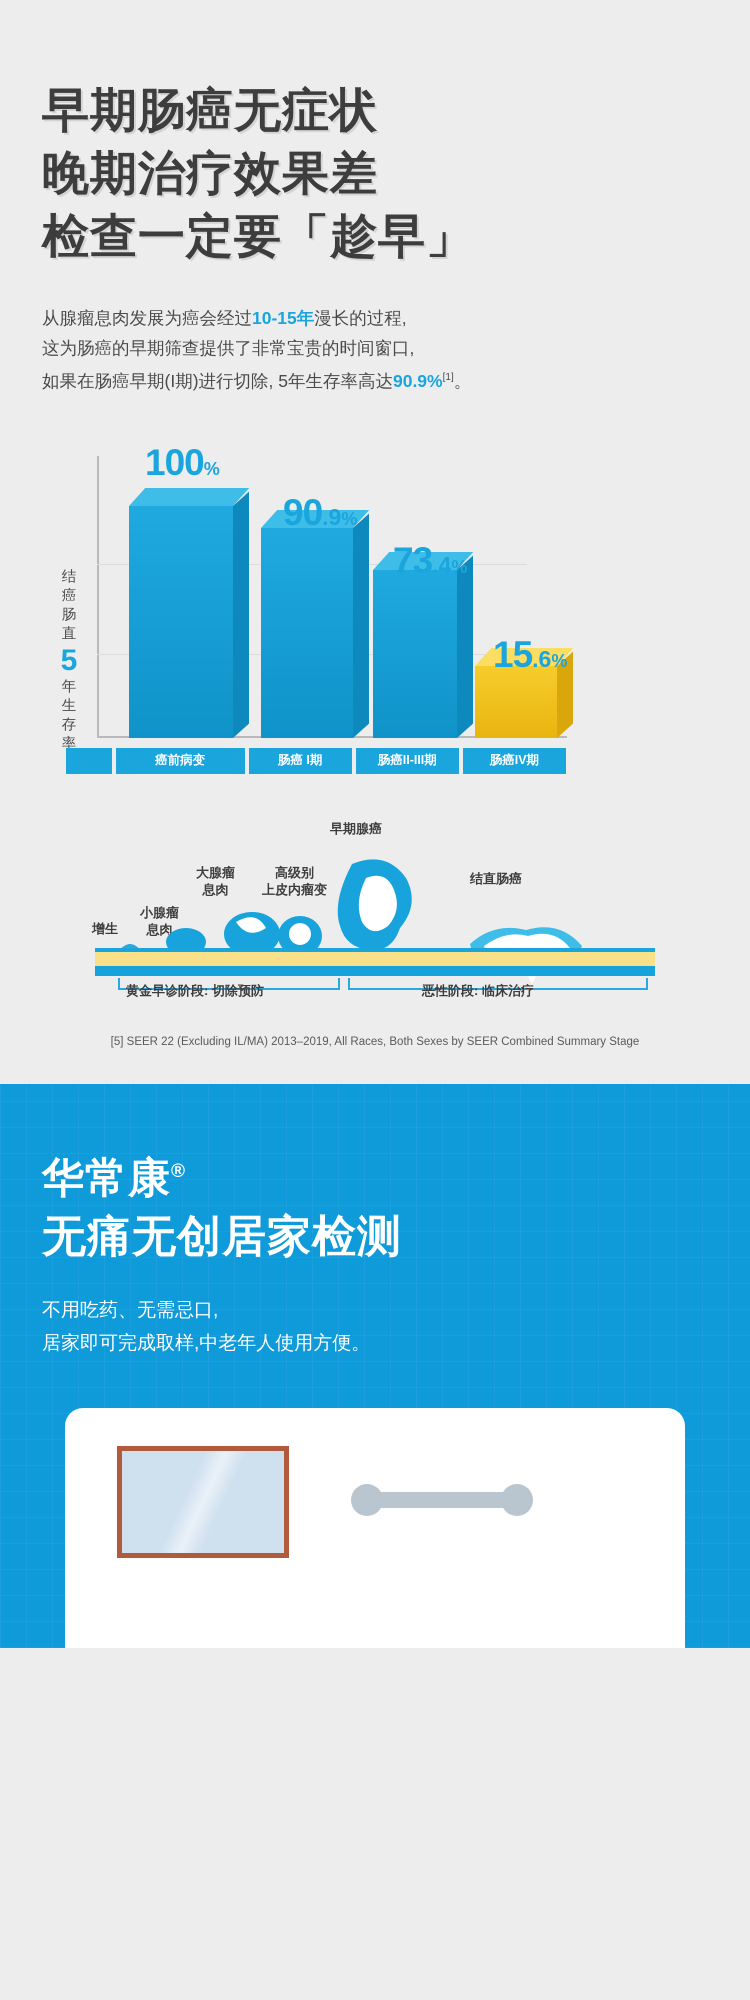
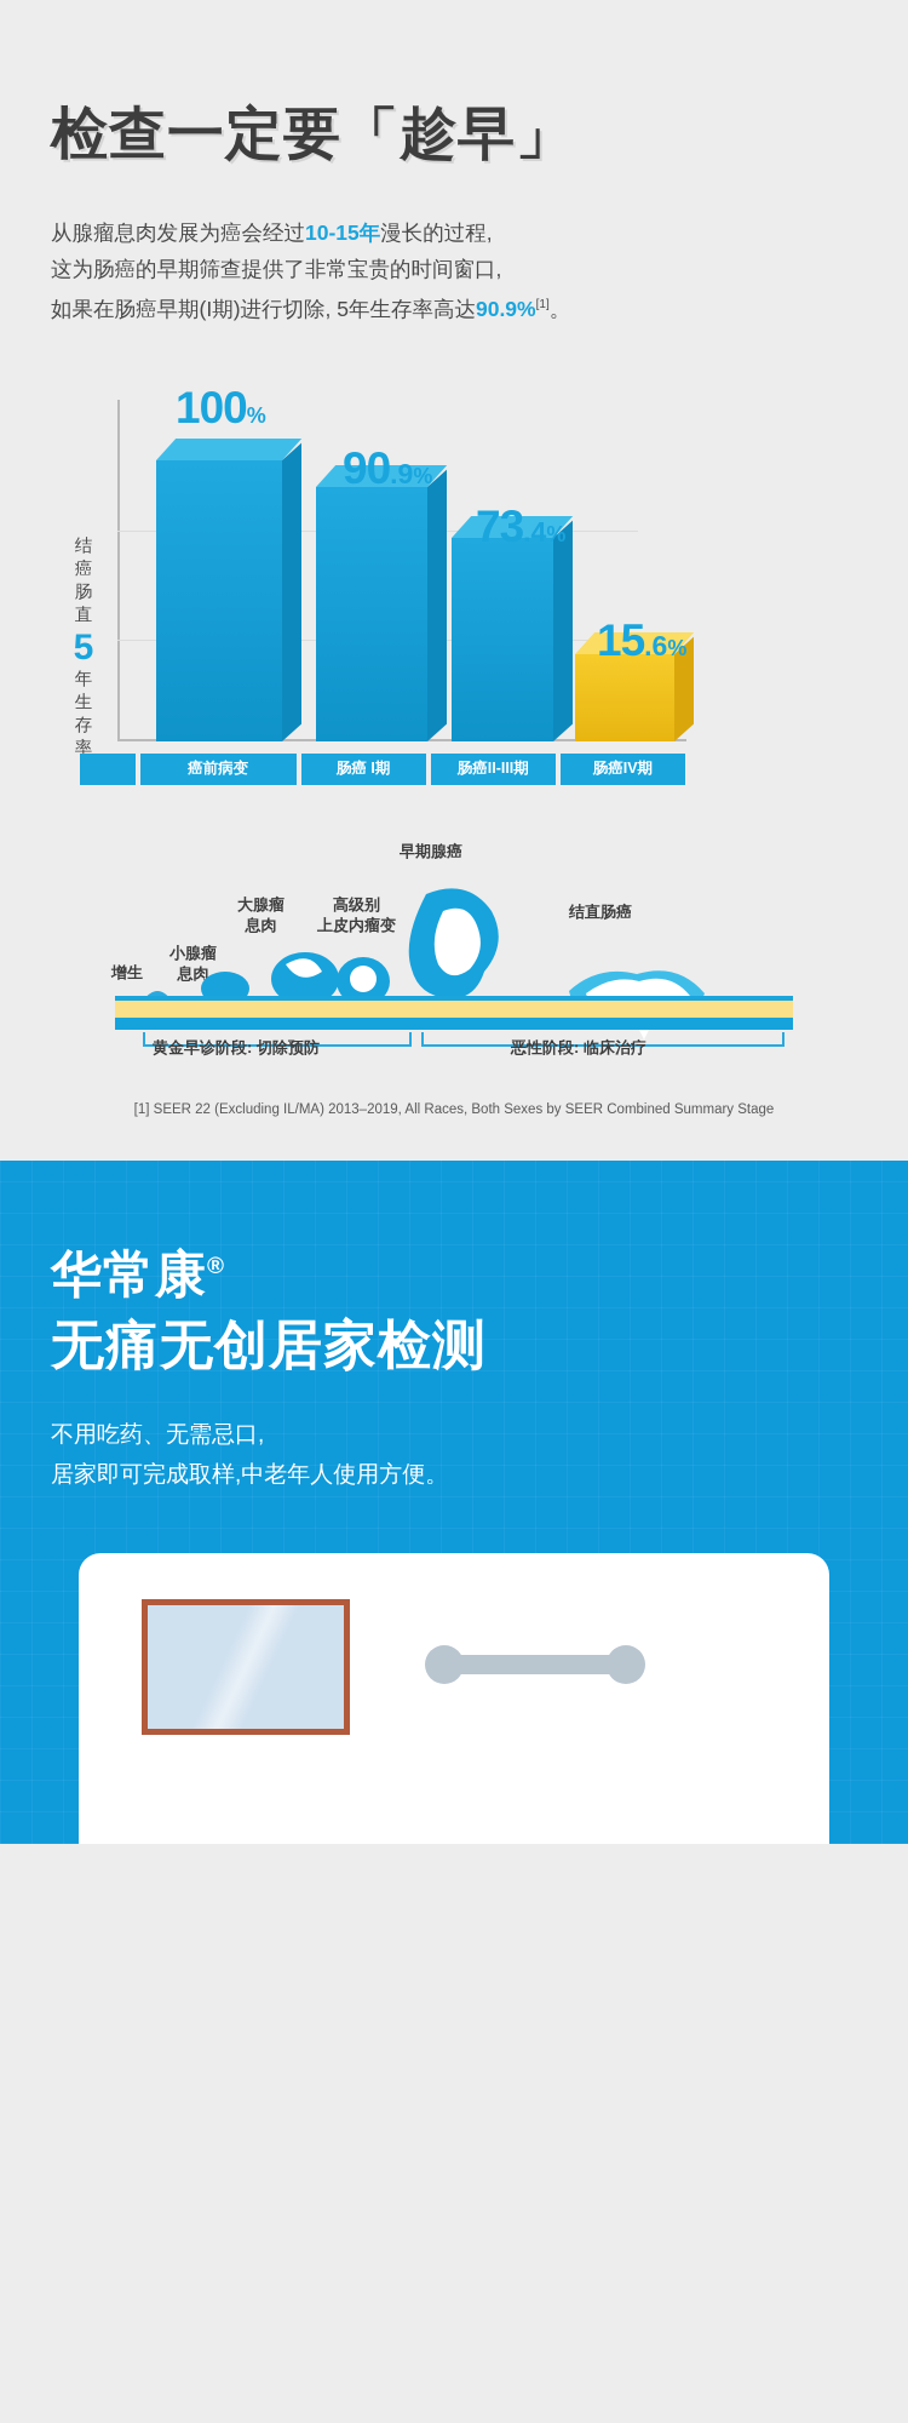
- 早期肠癌无症状
- 晚期治疗效果差
  检查一定要「趁早」
  从腺瘤息肉发展为癌会经过10-15年漫长的过程,
  这为肠癌的早期筛查提供了非常宝贵的时间窗口,
  如果在肠癌早期(I期)进行切除, 5年生存率高达90.9%[1]。
  结
  癌
  肠
  直
  5
  年
  生
  存
  率
  100%
  90.9%
  73.4%
  15.6%
  癌前病变
  肠癌 I期
  肠癌II-III期
  肠癌IV期
  增生
  小腺瘤
  息肉
  大腺瘤
  息肉
  高级别
  上皮内瘤变
  早期腺癌
  结直肠癌
  黄金早诊阶段: 切除预防
  恶性阶段: 临床治疗
- [5] SEER 22 (Excluding IL/MA) 2013–2019, All Races, Both Sexes by SEER Combined Summary Stage
+ [1] SEER 22 (Excluding IL/MA) 2013–2019, All Races, Both Sexes by SEER Combined Summary Stage
  华常康®
  无痛无创居家检测
  不用吃药、无需忌口,
  居家即可完成取样,中老年人使用方便。
